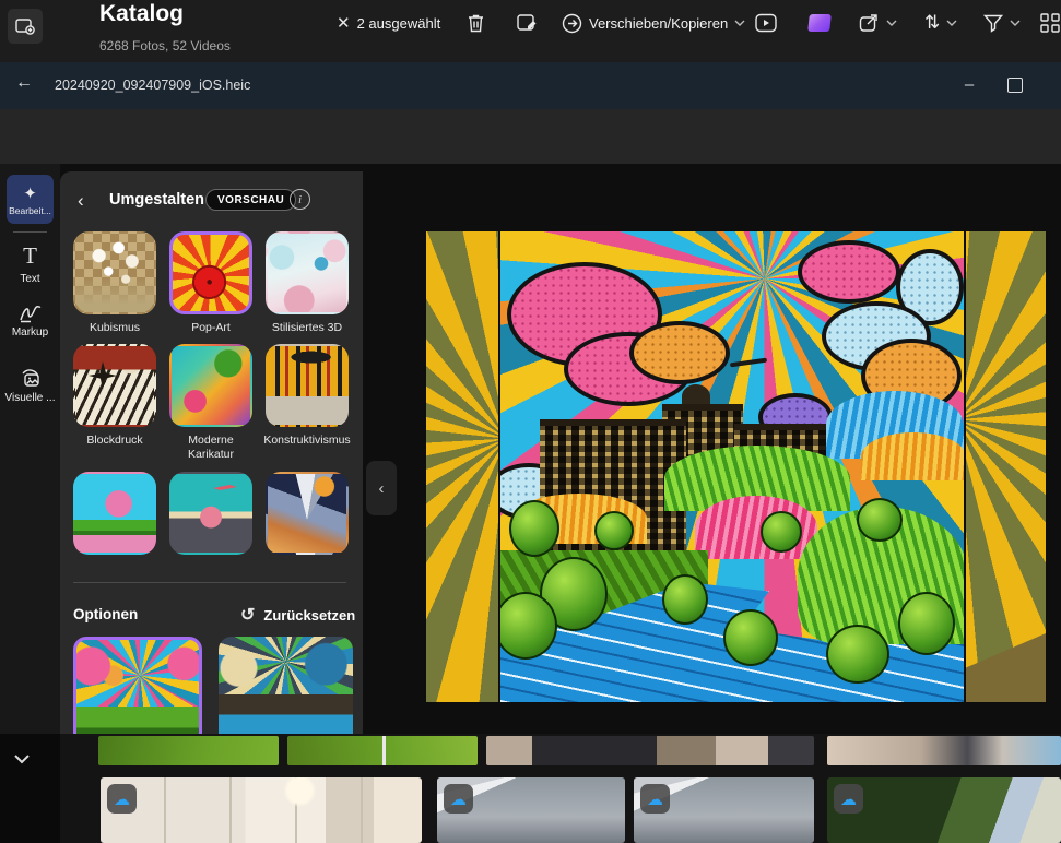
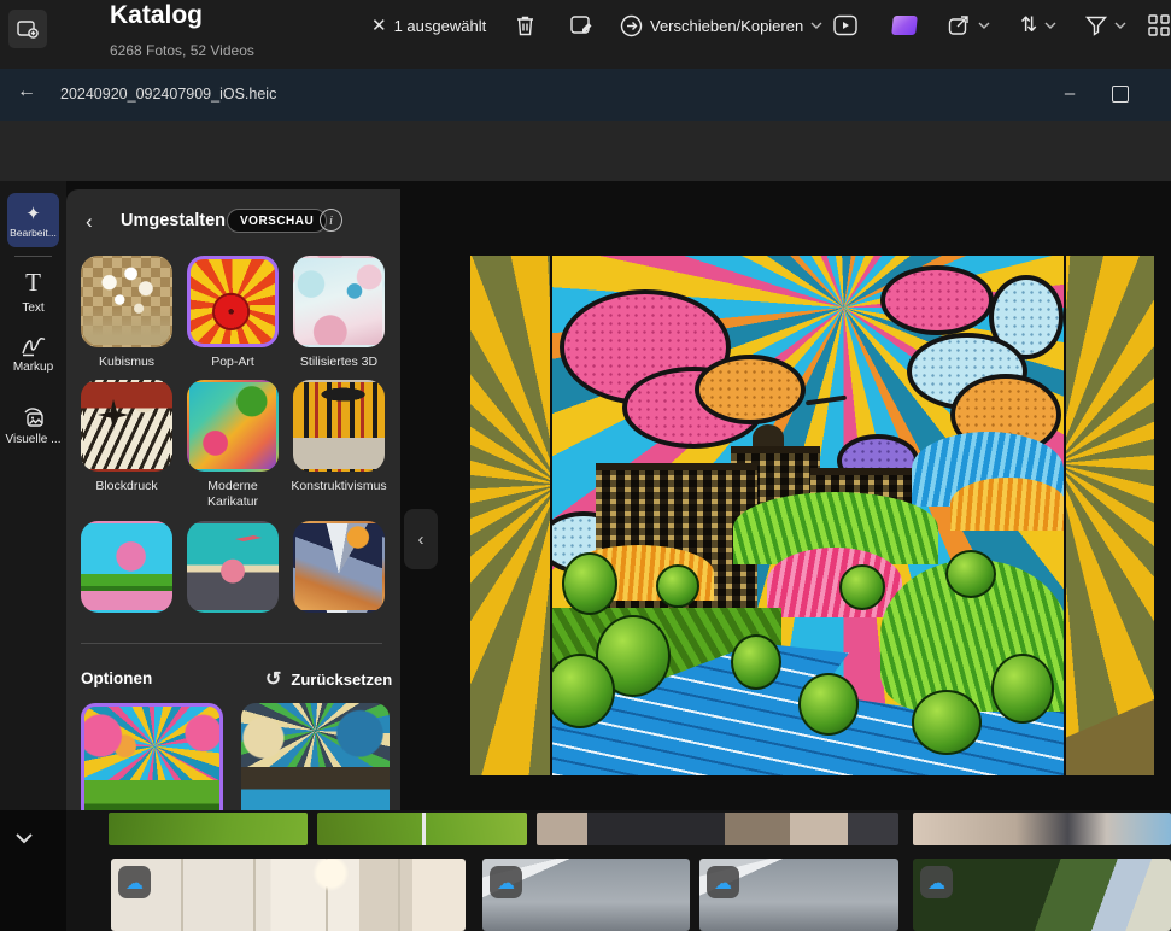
  Katalog
  6268 Fotos, 52 Videos
  ✕
- 2 ausgewählt
+ 1 ausgewählt
  Verschieben/Kopieren
  ⇅
  ←
  20240920_092407909_iOS.heic
  –
  ✦
  Bearbeit...
  T
  Text
  Markup
  Visuelle ...
  ‹
  Umgestalten
  VORSCHAU
  i
  Kubismus
  Pop-Art
  Stilisiertes 3D
  Blockdruck
  Moderne Karikatur
  Konstruktivismus
  Optionen
  ↺
  Zurücksetzen
  ‹
  ☁
  ☁
  ☁
  ☁
